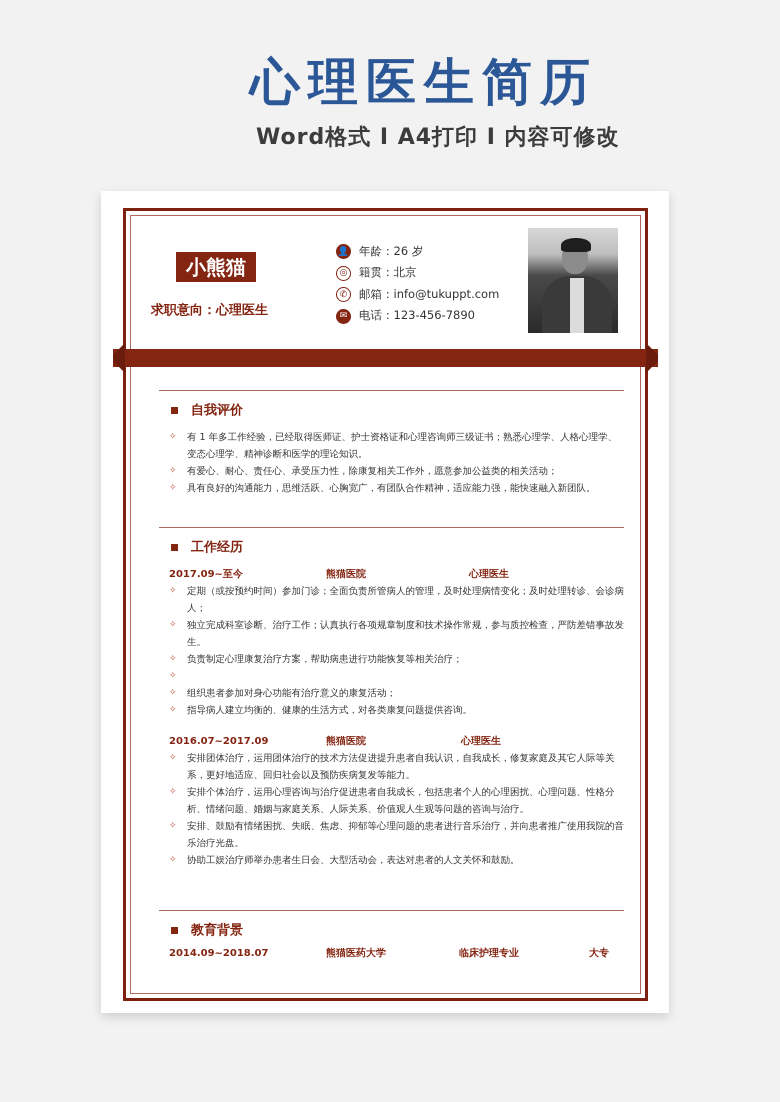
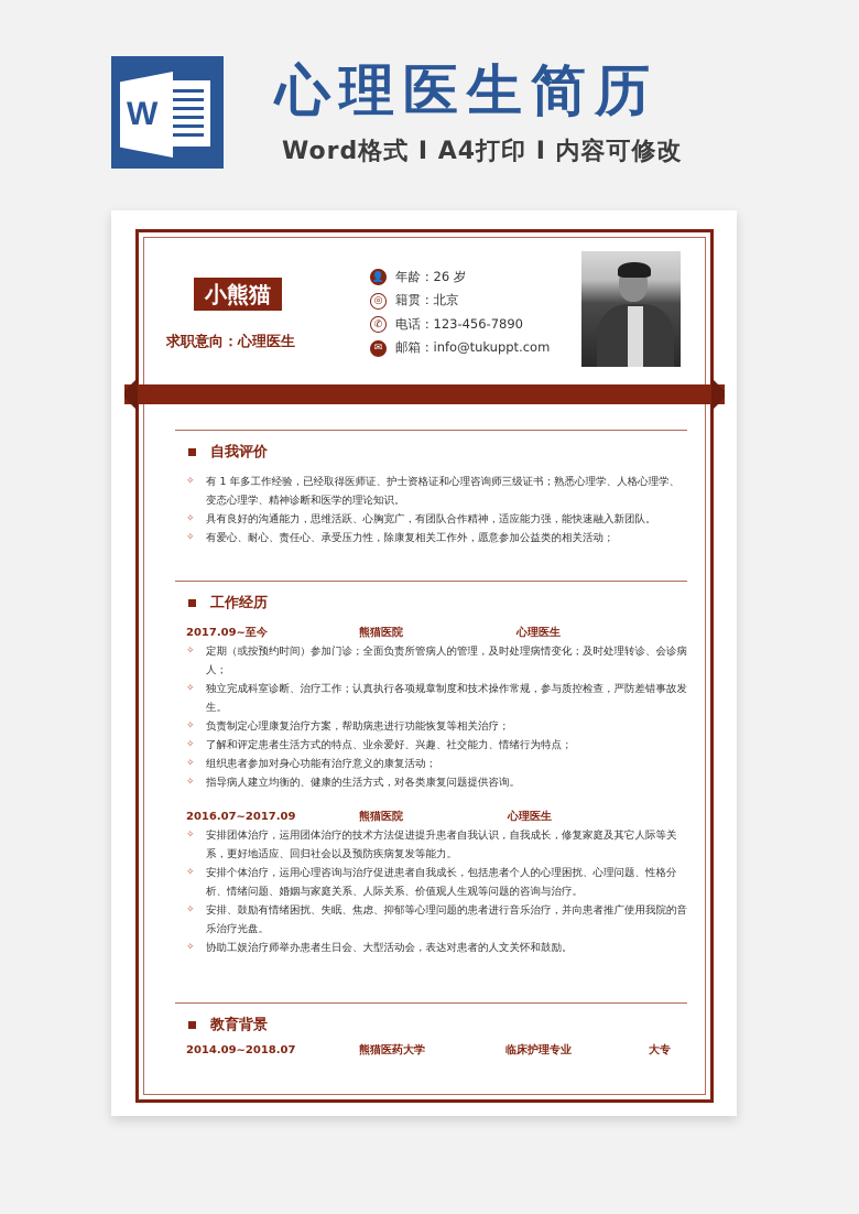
+ W
  心理医生简历
  Word格式 I A4打印 I 内容可修改
  小熊猫
  求职意向：心理医生
  👤
  年龄：26 岁
  ◎
  籍贯：北京
  ✆
- 邮箱：info@tukuppt.com
+ 电话：123-456-7890
  ✉
- 电话：123-456-7890
+ 邮箱：info@tukuppt.com
  自我评价
  ✧
  有 1 年多工作经验，已经取得医师证、护士资格证和心理咨询师三级证书；熟悉心理学、人格心理学、变态心理学、精神诊断和医学的理论知识。
  ✧
- 有爱心、耐心、责任心、承受压力性，除康复相关工作外，愿意参加公益类的相关活动；
+ 具有良好的沟通能力，思维活跃、心胸宽广，有团队合作精神，适应能力强，能快速融入新团队。
  ✧
- 具有良好的沟通能力，思维活跃、心胸宽广，有团队合作精神，适应能力强，能快速融入新团队。
+ 有爱心、耐心、责任心、承受压力性，除康复相关工作外，愿意参加公益类的相关活动；
  工作经历
  2017.09~至今
  熊猫医院
  心理医生
  ✧
  定期（或按预约时间）参加门诊；全面负责所管病人的管理，及时处理病情变化；及时处理转诊、会诊病人；
  ✧
  独立完成科室诊断、治疗工作；认真执行各项规章制度和技术操作常规，参与质控检查，严防差错事故发生。
  ✧
  负责制定心理康复治疗方案，帮助病患进行功能恢复等相关治疗；
  ✧
+ 了解和评定患者生活方式的特点、业余爱好、兴趣、社交能力、情绪行为特点；
  ✧
  组织患者参加对身心功能有治疗意义的康复活动；
  ✧
  指导病人建立均衡的、健康的生活方式，对各类康复问题提供咨询。
  2016.07~2017.09
  熊猫医院
  心理医生
  ✧
  安排团体治疗，运用团体治疗的技术方法促进提升患者自我认识，自我成长，修复家庭及其它人际等关系，更好地适应、回归社会以及预防疾病复发等能力。
  ✧
  安排个体治疗，运用心理咨询与治疗促进患者自我成长，包括患者个人的心理困扰、心理问题、性格分析、情绪问题、婚姻与家庭关系、人际关系、价值观人生观等问题的咨询与治疗。
  ✧
  安排、鼓励有情绪困扰、失眠、焦虑、抑郁等心理问题的患者进行音乐治疗，并向患者推广使用我院的音乐治疗光盘。
  ✧
  协助工娱治疗师举办患者生日会、大型活动会，表达对患者的人文关怀和鼓励。
  教育背景
  2014.09~2018.07
  熊猫医药大学
  临床护理专业
  大专
